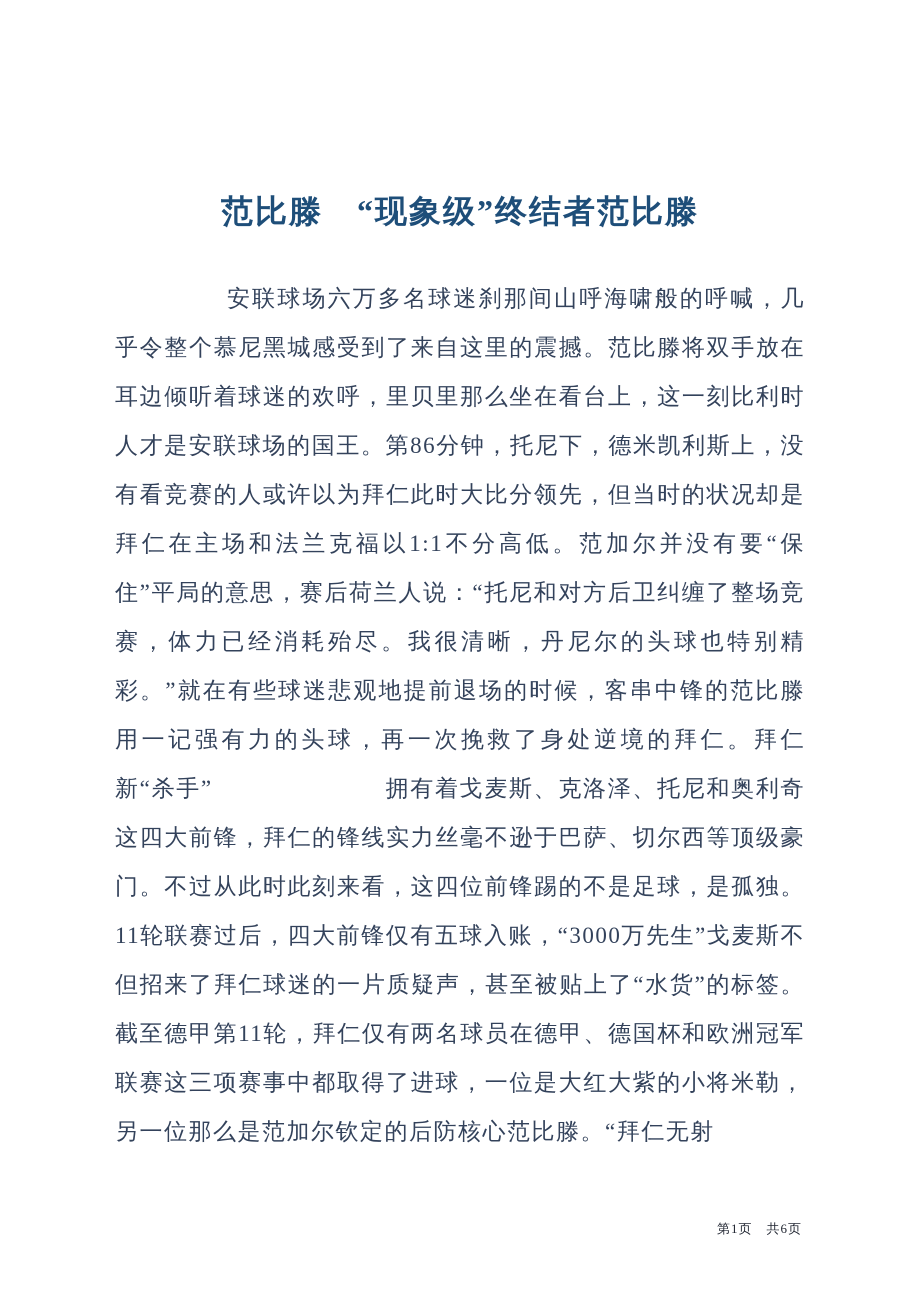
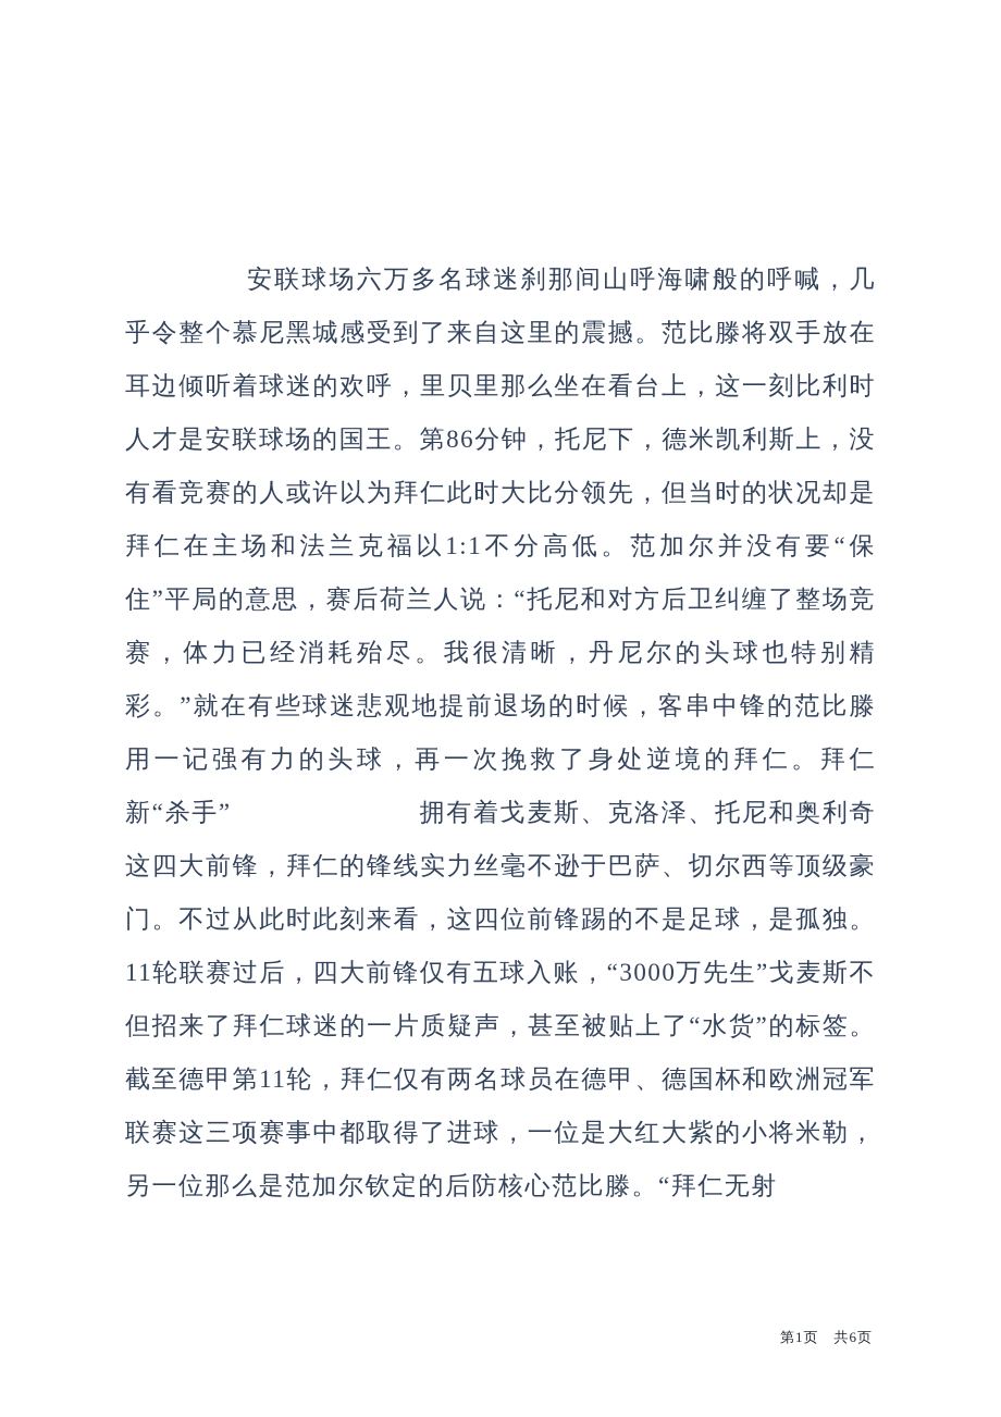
- 范比滕 “现象级”终结者范比滕
  安联球场六万多名球迷刹那间山呼海啸般的呼喊，几乎令整个慕尼黑城感受到了来自这里的震撼。范比滕将双手放在耳边倾听着球迷的欢呼，里贝里那么坐在看台上，这一刻比利时人才是安联球场的国王。第86分钟，托尼下，德米凯利斯上，没有看竞赛的人或许以为拜仁此时大比分领先，但当时的状况却是拜仁在主场和法兰克福以1:1不分高低。范加尔并没有要“保住”平局的意思，赛后荷兰人说：“托尼和对方后卫纠缠了整场竞赛，体力已经消耗殆尽。我很清晰，丹尼尔的头球也特别精彩。”就在有些球迷悲观地提前退场的时候，客串中锋的范比滕用一记强有力的头球，再一次挽救了身处逆境的拜仁。拜仁新“杀手” 拥有着戈麦斯、克洛泽、托尼和奥利奇这四大前锋，拜仁的锋线实力丝毫不逊于巴萨、切尔西等顶级豪门。不过从此时此刻来看，这四位前锋踢的不是足球，是孤独。11轮联赛过后，四大前锋仅有五球入账，“3000万先生”戈麦斯不但招来了拜仁球迷的一片质疑声，甚至被贴上了“水货”的标签。截至德甲第11轮，拜仁仅有两名球员在德甲、德国杯和欧洲冠军联赛这三项赛事中都取得了进球，一位是大红大紫的小将米勒，另一位那么是范加尔钦定的后防核心范比滕。“拜仁无射
  第1页 共6页
